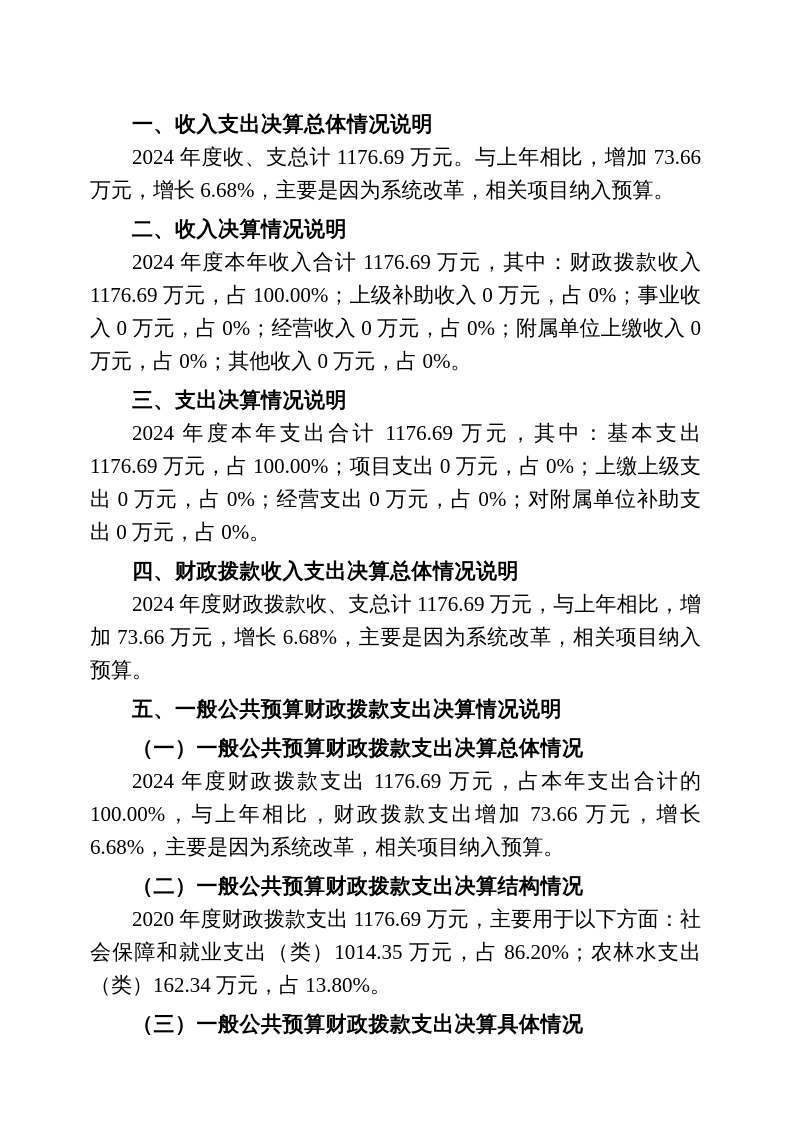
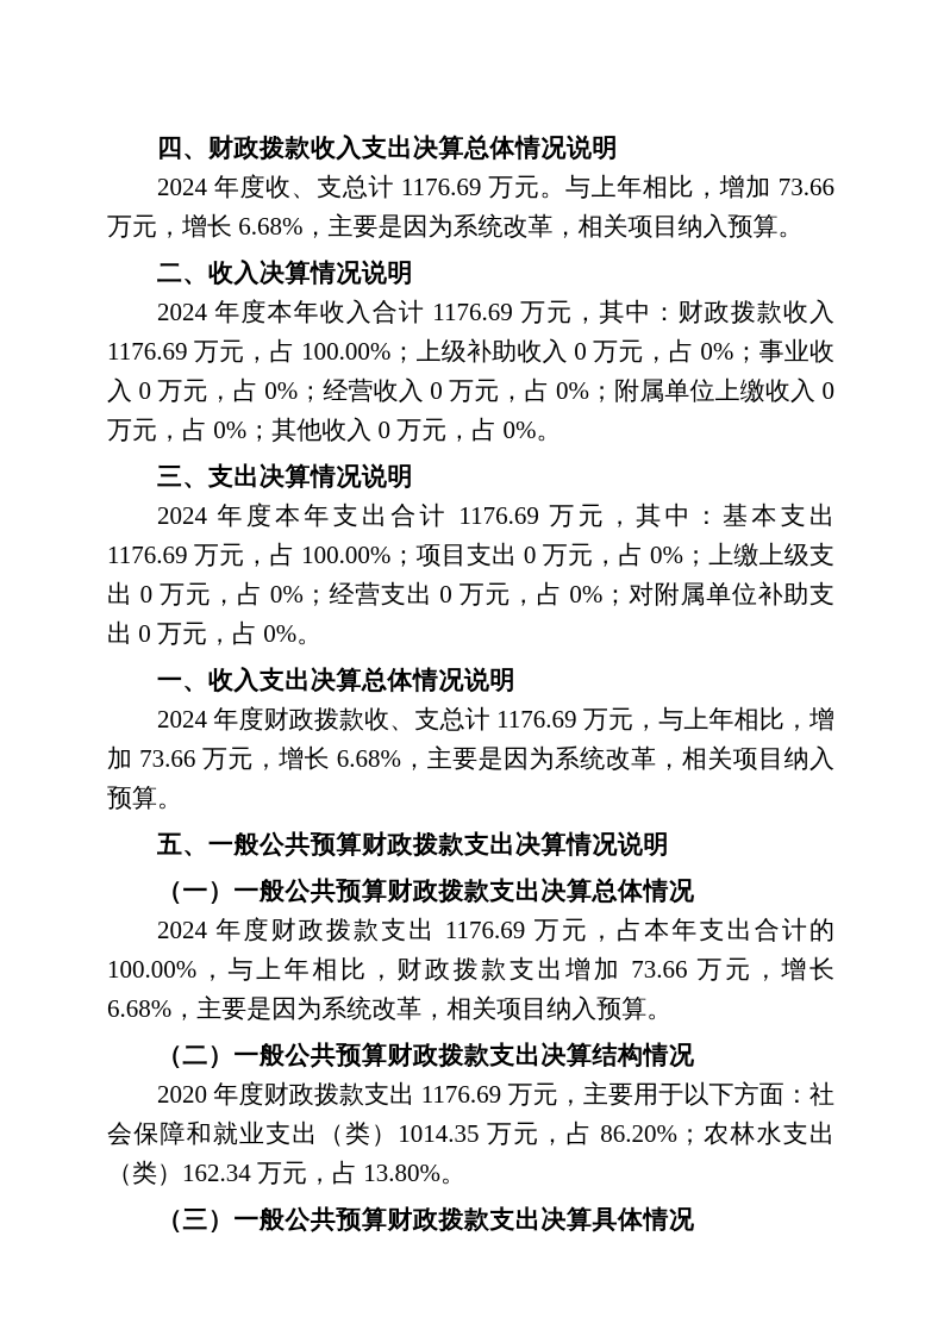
- 一、收入支出决算总体情况说明
+ 四、财政拨款收入支出决算总体情况说明
  2024 年度收、支总计 1176.69 万元。与上年相比，增加 73.66 万元，增长 6.68%，主要是因为系统改革，相关项目纳入预算。
  二、收入决算情况说明
  2024 年度本年收入合计 1176.69 万元，其中：财政拨款收入 1176.69 万元，占 100.00%；上级补助收入 0 万元，占 0%；事业收入 0 万元，占 0%；经营收入 0 万元，占 0%；附属单位上缴收入 0 万元，占 0%；其他收入 0 万元，占 0%。
  三、支出决算情况说明
  2024 年度本年支出合计 1176.69 万元，其中：基本支出 1176.69 万元，占 100.00%；项目支出 0 万元，占 0%；上缴上级支出 0 万元，占 0%；经营支出 0 万元，占 0%；对附属单位补助支出 0 万元，占 0%。
- 四、财政拨款收入支出决算总体情况说明
+ 一、收入支出决算总体情况说明
  2024 年度财政拨款收、支总计 1176.69 万元，与上年相比，增加 73.66 万元，增长 6.68%，主要是因为系统改革，相关项目纳入预算。
  五、一般公共预算财政拨款支出决算情况说明
  （一）一般公共预算财政拨款支出决算总体情况
  2024 年度财政拨款支出 1176.69 万元，占本年支出合计的 100.00%，与上年相比，财政拨款支出增加 73.66 万元，增长 6.68%，主要是因为系统改革，相关项目纳入预算。
  （二）一般公共预算财政拨款支出决算结构情况
  2020 年度财政拨款支出 1176.69 万元，主要用于以下方面：社会保障和就业支出（类）1014.35 万元，占 86.20%；农林水支出（类）162.34 万元，占 13.80%。
  （三）一般公共预算财政拨款支出决算具体情况
